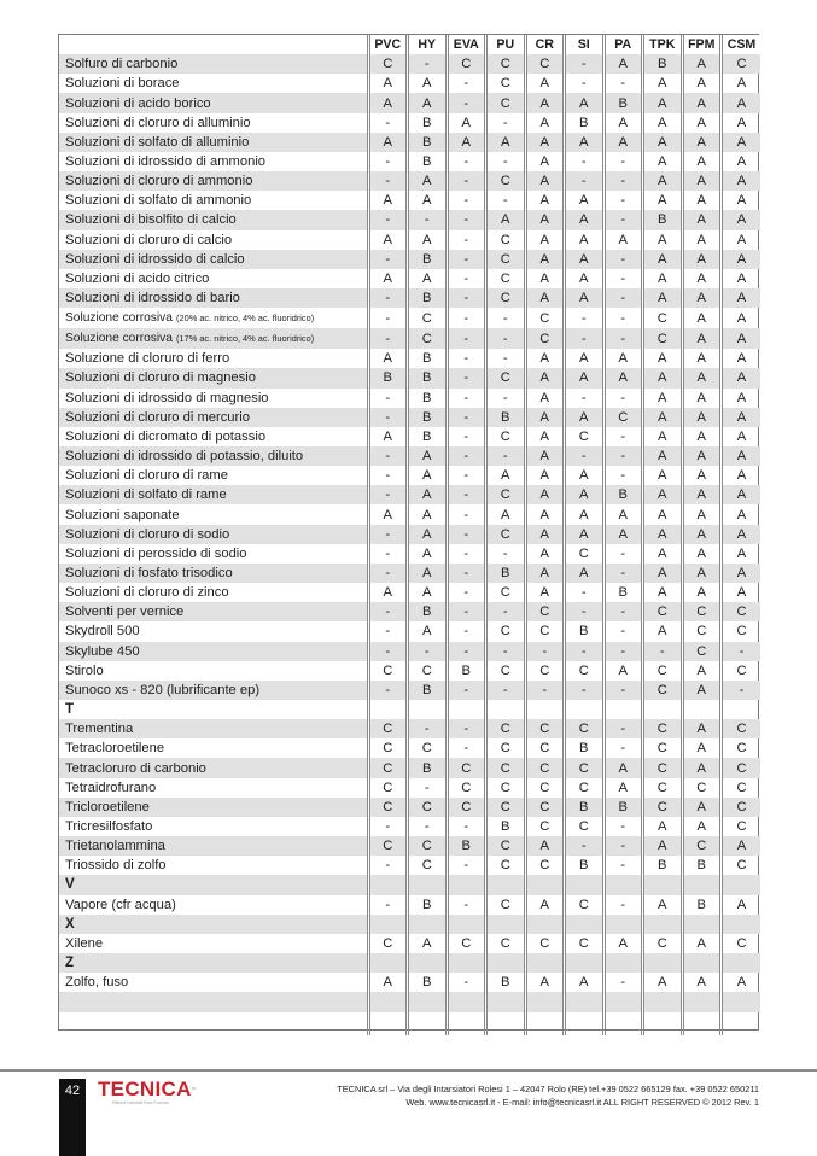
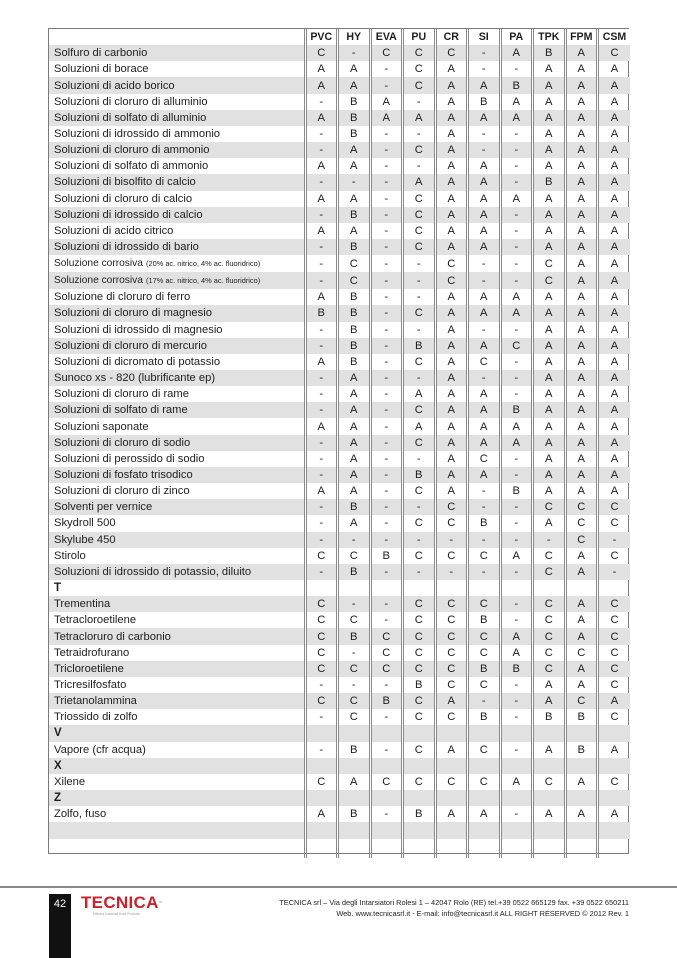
  	PVC	HY	EVA	PU	CR	SI	PA	TPK	FPM	CSM
  Solfuro di carbonio	C	-	C	C	C	-	A	B	A	C
  Soluzioni di borace	A	A	-	C	A	-	-	A	A	A
  Soluzioni di acido borico	A	A	-	C	A	A	B	A	A	A
  Soluzioni di cloruro di alluminio	-	B	A	-	A	B	A	A	A	A
  Soluzioni di solfato di alluminio	A	B	A	A	A	A	A	A	A	A
  Soluzioni di idrossido di ammonio	-	B	-	-	A	-	-	A	A	A
  Soluzioni di cloruro di ammonio	-	A	-	C	A	-	-	A	A	A
  Soluzioni di solfato di ammonio	A	A	-	-	A	A	-	A	A	A
  Soluzioni di bisolfito di calcio	-	-	-	A	A	A	-	B	A	A
  Soluzioni di cloruro di calcio	A	A	-	C	A	A	A	A	A	A
  Soluzioni di idrossido di calcio	-	B	-	C	A	A	-	A	A	A
  Soluzioni di acido citrico	A	A	-	C	A	A	-	A	A	A
  Soluzioni di idrossido di bario	-	B	-	C	A	A	-	A	A	A
  Soluzione corrosiva (20% ac. nitrico, 4% ac. fluoridrico)	-	C	-	-	C	-	-	C	A	A
  Soluzione corrosiva (17% ac. nitrico, 4% ac. fluoridrico)	-	C	-	-	C	-	-	C	A	A
  Soluzione di cloruro di ferro	A	B	-	-	A	A	A	A	A	A
  Soluzioni di cloruro di magnesio	B	B	-	C	A	A	A	A	A	A
  Soluzioni di idrossido di magnesio	-	B	-	-	A	-	-	A	A	A
  Soluzioni di cloruro di mercurio	-	B	-	B	A	A	C	A	A	A
  Soluzioni di dicromato di potassio	A	B	-	C	A	C	-	A	A	A
- Soluzioni di idrossido di potassio, diluito	-	A	-	-	A	-	-	A	A	A
+ Sunoco xs - 820 (lubrificante ep)	-	A	-	-	A	-	-	A	A	A
  Soluzioni di cloruro di rame	-	A	-	A	A	A	-	A	A	A
  Soluzioni di solfato di rame	-	A	-	C	A	A	B	A	A	A
  Soluzioni saponate	A	A	-	A	A	A	A	A	A	A
  Soluzioni di cloruro di sodio	-	A	-	C	A	A	A	A	A	A
  Soluzioni di perossido di sodio	-	A	-	-	A	C	-	A	A	A
  Soluzioni di fosfato trisodico	-	A	-	B	A	A	-	A	A	A
  Soluzioni di cloruro di zinco	A	A	-	C	A	-	B	A	A	A
  Solventi per vernice	-	B	-	-	C	-	-	C	C	C
  Skydroll 500	-	A	-	C	C	B	-	A	C	C
  Skylube 450	-	-	-	-	-	-	-	-	C	-
  Stirolo	C	C	B	C	C	C	A	C	A	C
- Sunoco xs - 820 (lubrificante ep)	-	B	-	-	-	-	-	C	A	-
+ Soluzioni di idrossido di potassio, diluito	-	B	-	-	-	-	-	C	A	-
  T
  Trementina	C	-	-	C	C	C	-	C	A	C
  Tetracloroetilene	C	C	-	C	C	B	-	C	A	C
  Tetracloruro di carbonio	C	B	C	C	C	C	A	C	A	C
  Tetraidrofurano	C	-	C	C	C	C	A	C	C	C
  Tricloroetilene	C	C	C	C	C	B	B	C	A	C
  Tricresilfosfato	-	-	-	B	C	C	-	A	A	C
  Trietanolammina	C	C	B	C	A	-	-	A	C	A
  Triossido di zolfo	-	C	-	C	C	B	-	B	B	C
  V
  Vapore (cfr acqua)	-	B	-	C	A	C	-	A	B	A
  X
  Xilene	C	A	C	C	C	C	A	C	A	C
  Z
  Zolfo, fuso	A	B	-	B	A	A	-	A	A	A
  42
  TECNICA
  TECNICA srl – Via degli Intarsiatori Rolesi 1 – 42047 Rolo (RE) tel.+39 0522 665129 fax. +39 0522 650211
  Web. www.tecnicasrl.it - E-mail: info@tecnicasrl.it ALL RIGHT RESERVED © 2012 Rev. 1
